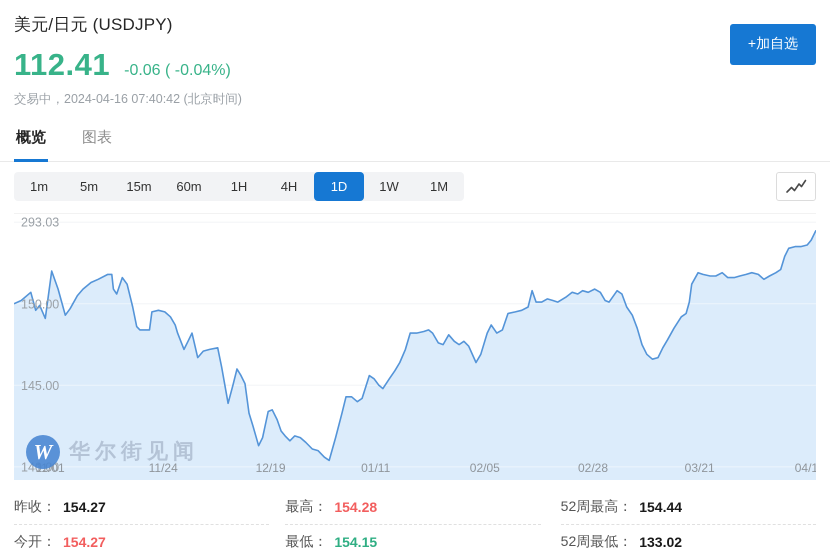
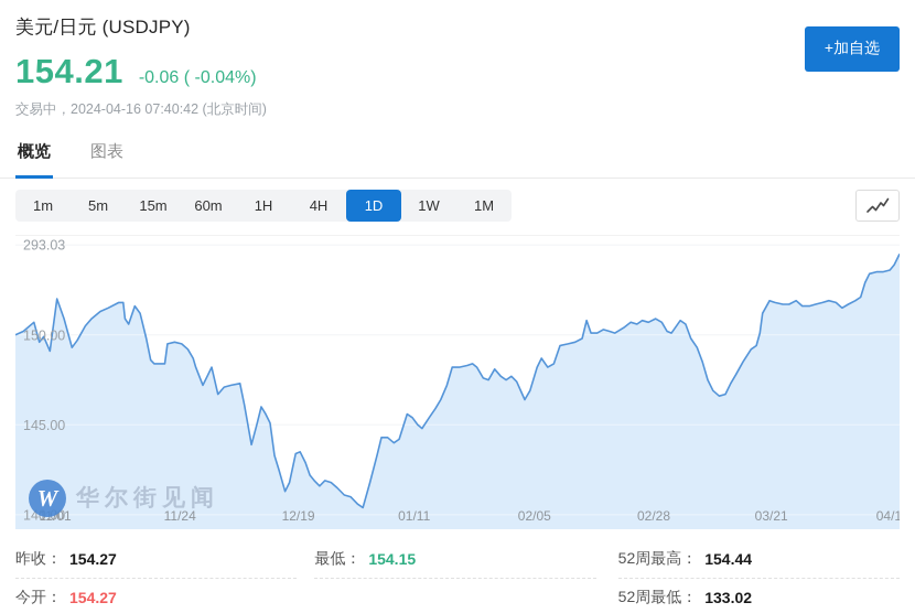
  美元/日元 (USDJPY)
- 112.41
+ 154.21
  -0.06 ( -0.04%)
  交易中，2024-04-16 07:40:42 (北京时间)
  +加自选
  概览
  图表
  1m
  5m
  15m
  60m
  1H
  4H
  1D
  1W
  1M
  293.03
  150.00
  145.00
  140.00
  11/01
  11/24
  12/19
  01/11
  02/05
  02/28
  03/21
  04/1
  W
  华尔街见闻
  昨收：
  154.27
  今开：
  154.27
- 最高：
- 154.28
  最低：
  154.15
  52周最高：
  154.44
  52周最低：
  133.02
